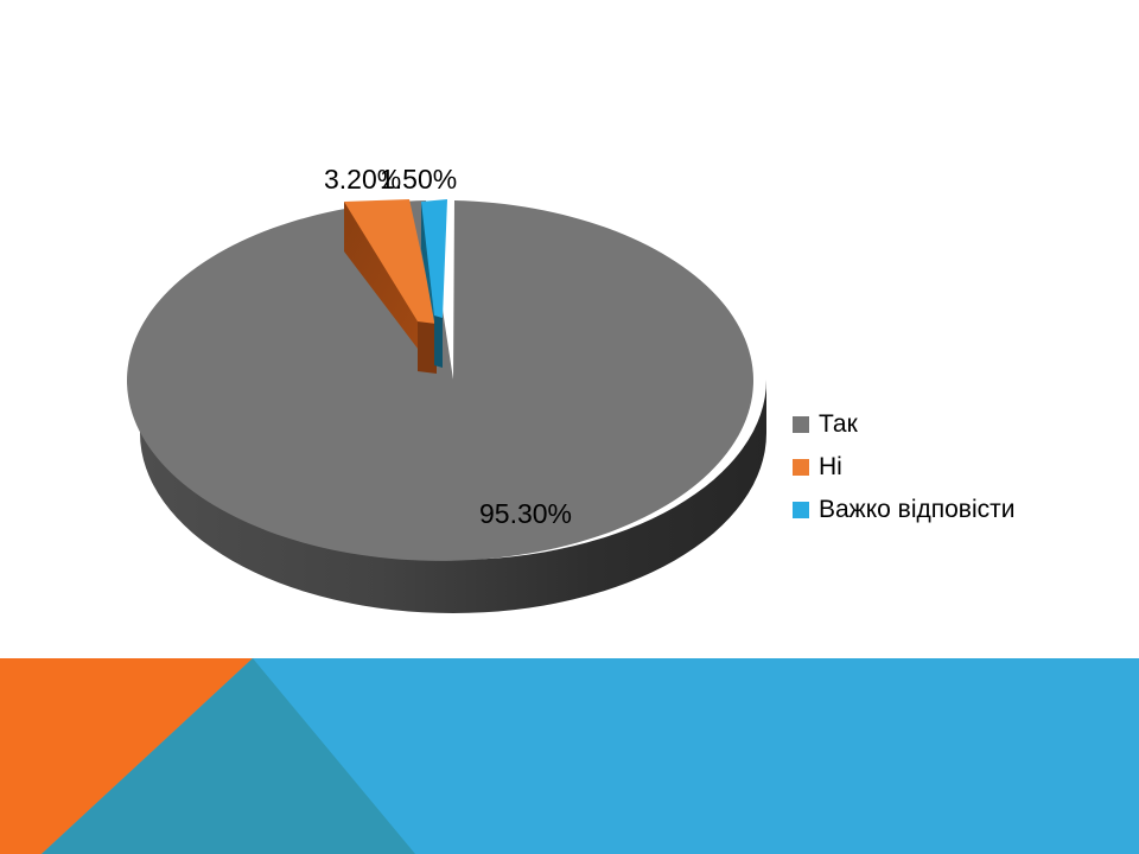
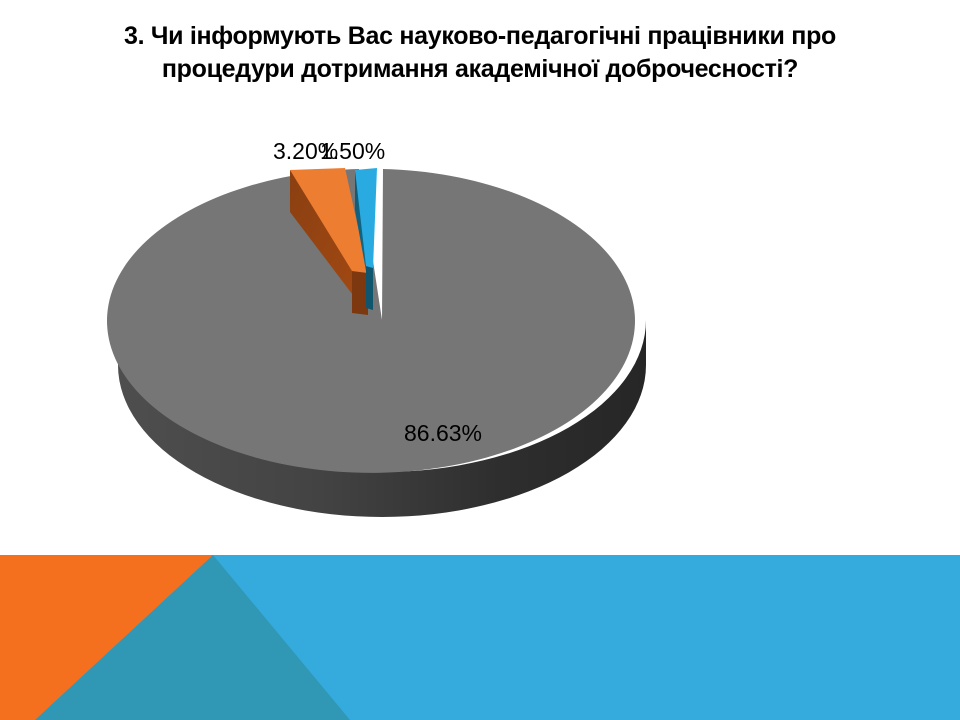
+ 3. Чи інформують Вас науково-педагогічні працівники про процедури дотримання академічної доброчесності?
  3.20%
  1.50%
- 95.30%
+ 86.63%
- Так
- Ні
- Важко відповісти
